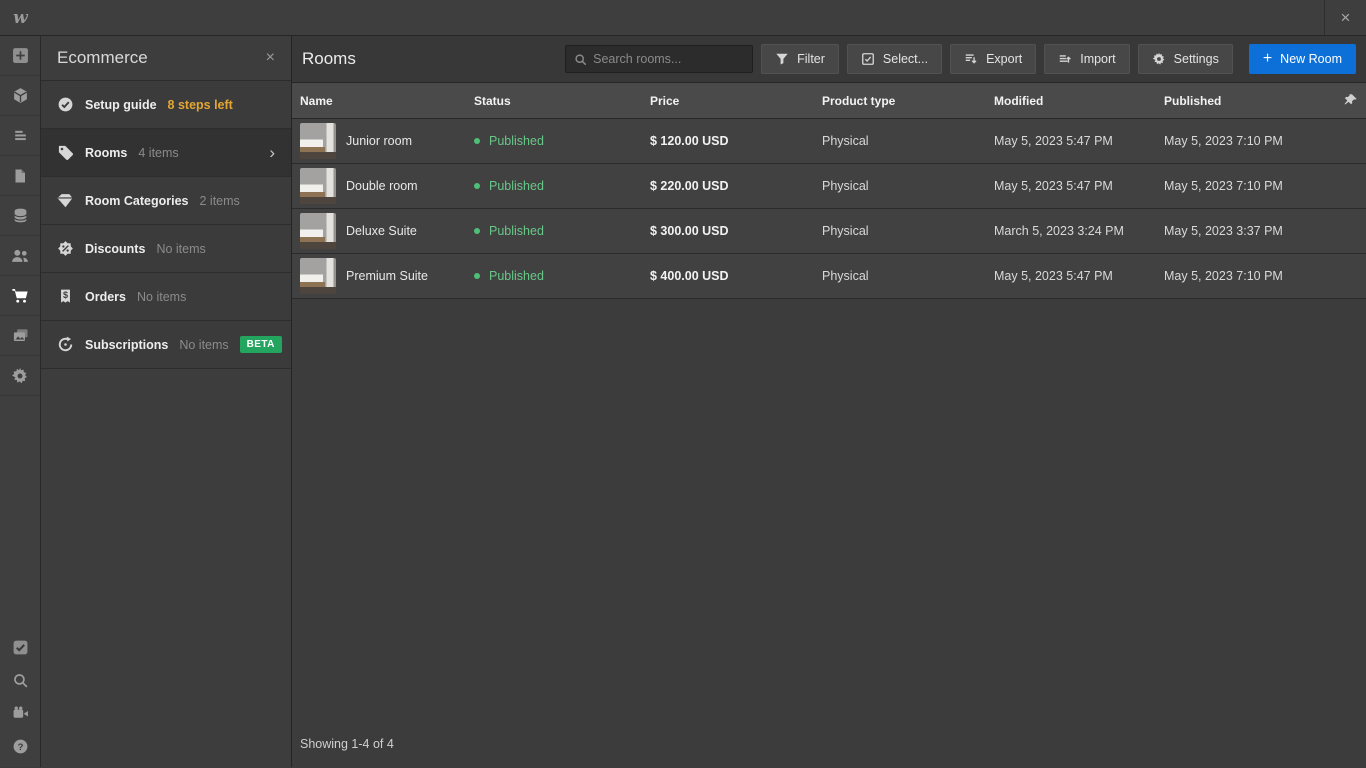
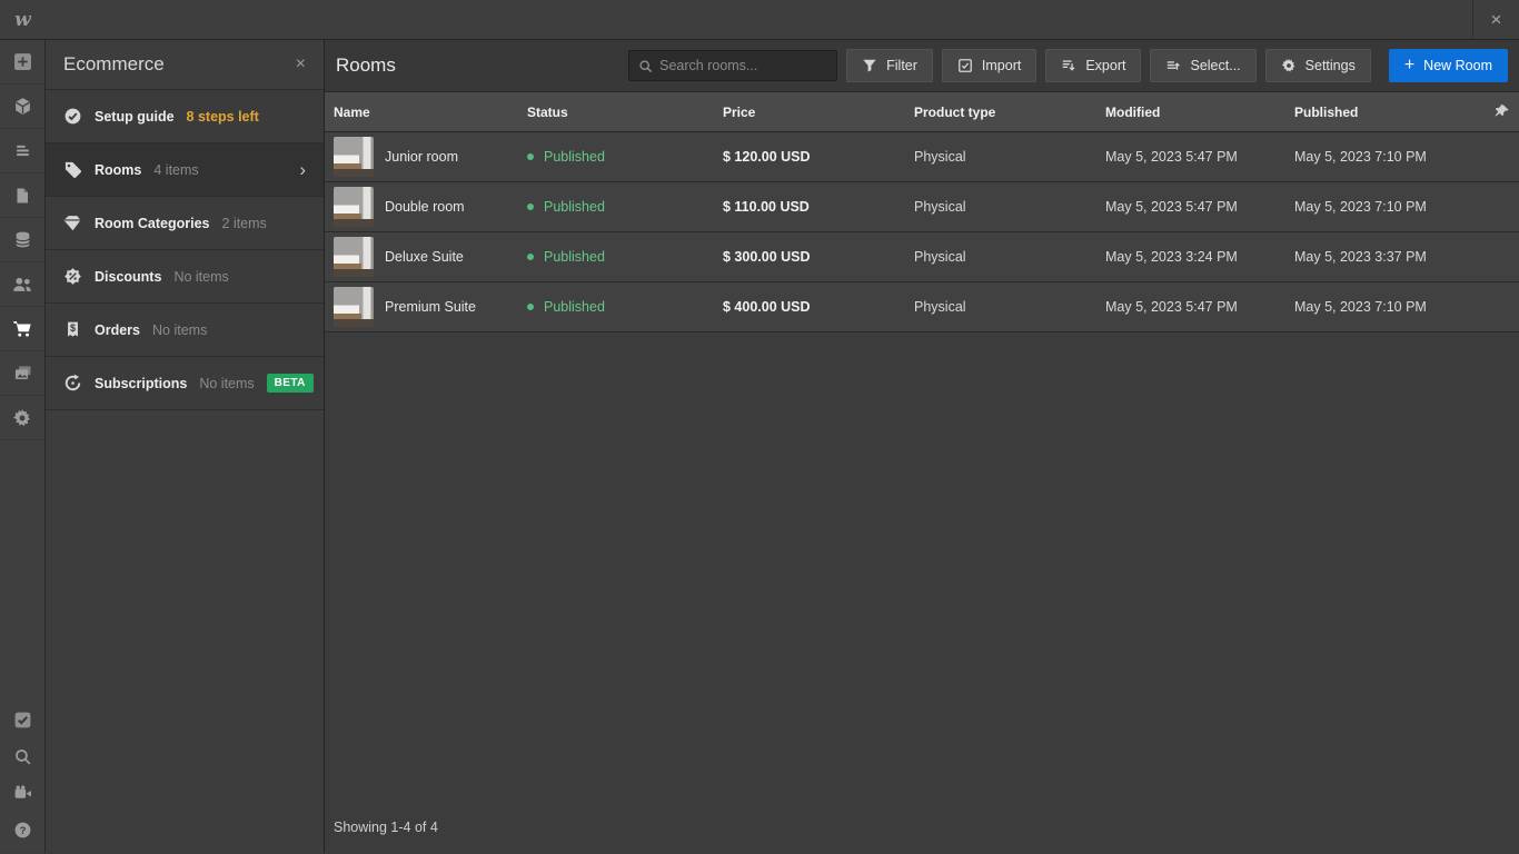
  w
  ×
  ?
  Ecommerce
  ×
  Setup guide
  8 steps left
  Rooms
  4 items
  ›
  Room Categories
  2 items
  Discounts
  No items
  $
  Orders
  No items
  Subscriptions
  No items
  BETA
  Rooms
  Search rooms...
  Filter
- Select...
+ Import
  Export
- Import
+ Select...
  Settings
  +
  New Room
  Name
  Status
  Price
  Product type
  Modified
  Published
  Junior room
  Published
  $ 120.00 USD
  Physical
  May 5, 2023 5:47 PM
  May 5, 2023 7:10 PM
  Double room
  Published
- $ 220.00 USD
+ $ 110.00 USD
  Physical
  May 5, 2023 5:47 PM
  May 5, 2023 7:10 PM
  Deluxe Suite
  Published
  $ 300.00 USD
  Physical
- March 5, 2023 3:24 PM
+ May 5, 2023 3:24 PM
  May 5, 2023 3:37 PM
  Premium Suite
  Published
  $ 400.00 USD
  Physical
  May 5, 2023 5:47 PM
  May 5, 2023 7:10 PM
  Showing 1-4 of 4
